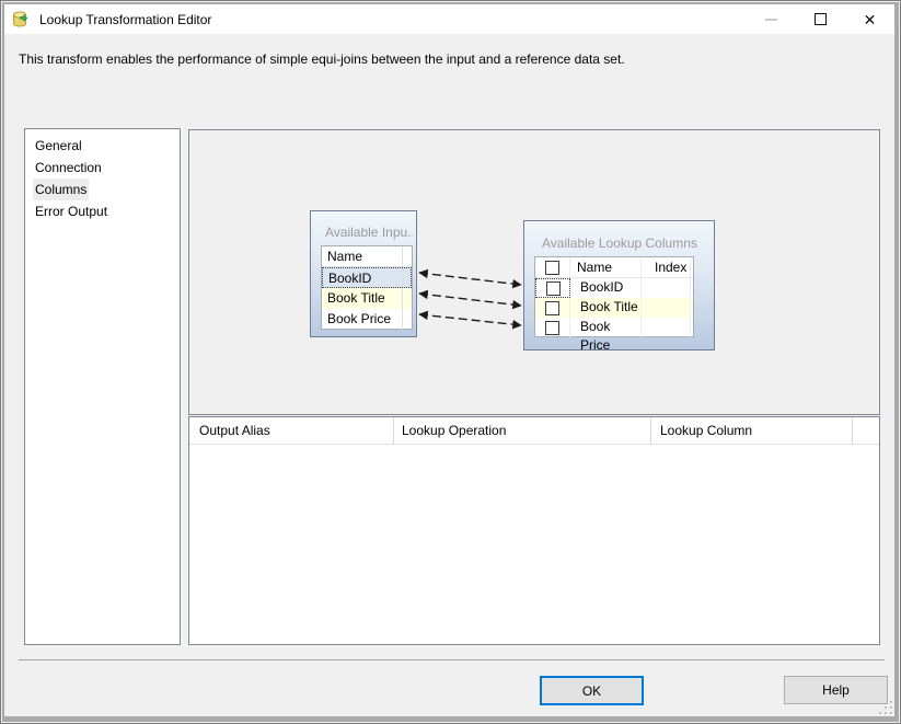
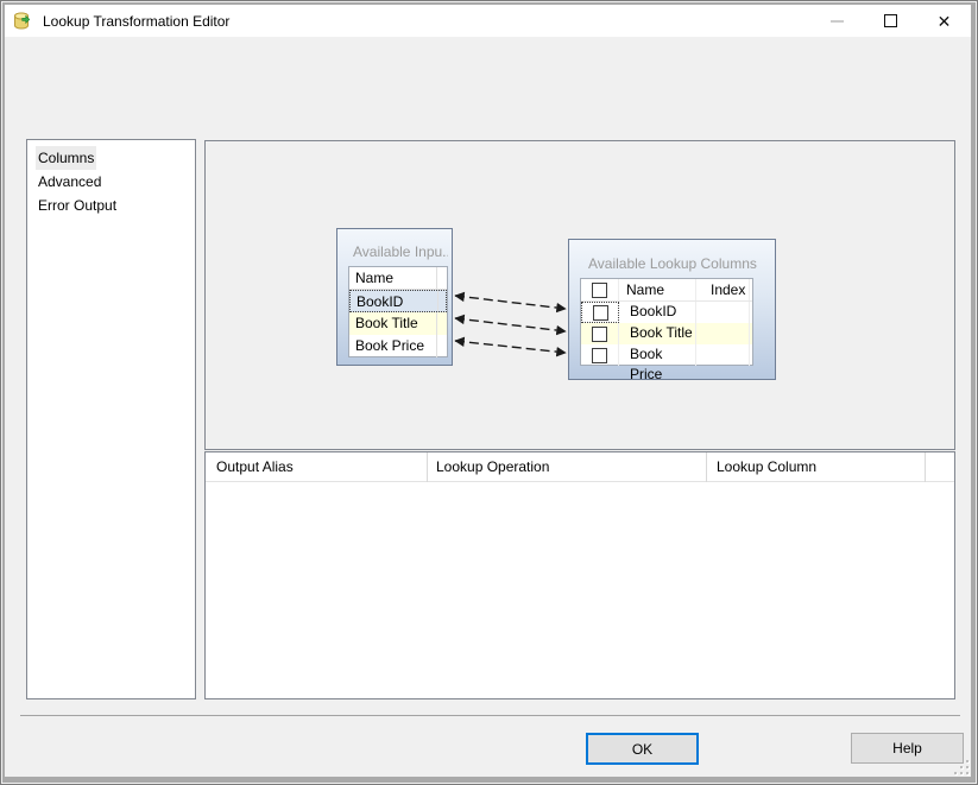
  Lookup Transformation Editor
  ✕
- This transform enables the performance of simple equi-joins between the input and a reference data set.
- General
- Connection
  Columns
+ Advanced
  Error Output
  Available Inpu.
  Name
  BookID
  Book Title
  Book Price
  Available Lookup Columns
  Name
  Index
  BookID
  Book Title
  Book Price
  Output Alias
  Lookup Operation
  Lookup Column
  OK
  Help
